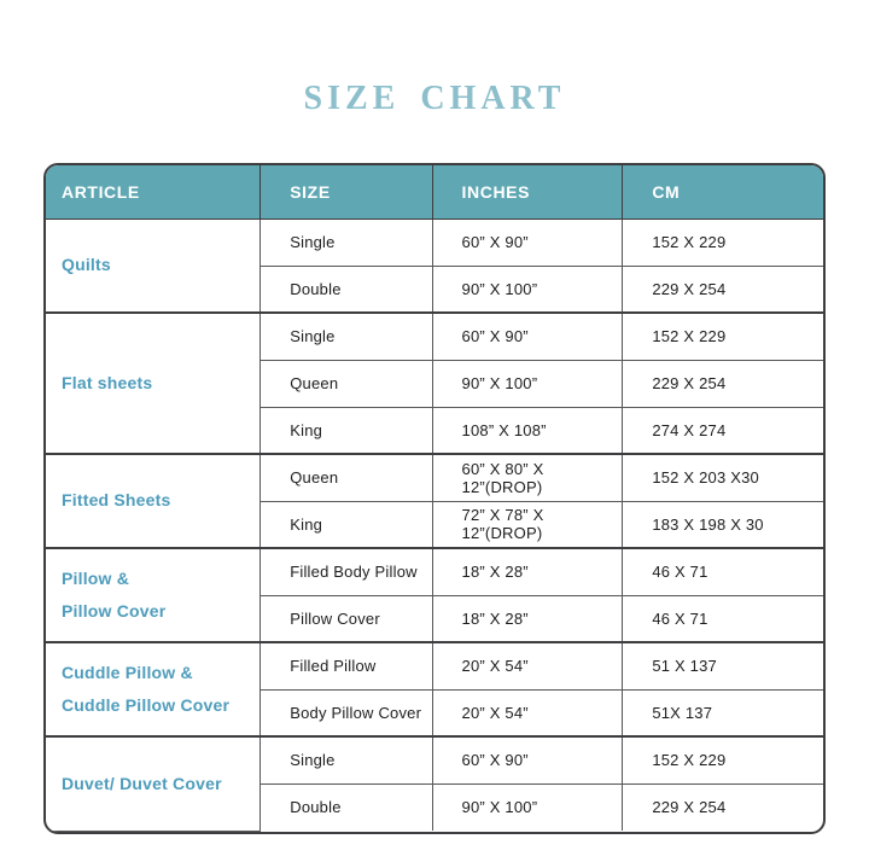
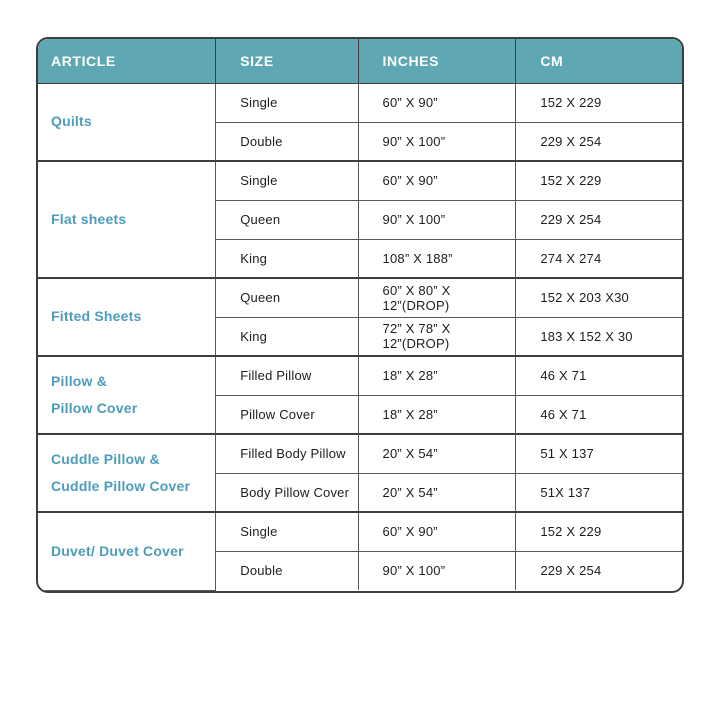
- SIZE CHART
  ARTICLE	SIZE	INCHES	CM
  Quilts	Single	60” X 90”	152 X 229
  Double	90” X 100”	229 X 254
  Flat sheets	Single	60” X 90”	152 X 229
  Queen	90” X 100”	229 X 254
- King	108” X 108”	274 X 274
+ King	108” X 188”	274 X 274
  Fitted Sheets	Queen	60” X 80” X 12”(DROP)	152 X 203 X30
- King	72” X 78” X 12”(DROP)	183 X 198 X 30
+ King	72” X 78” X 12”(DROP)	183 X 152 X 30
- Pillow & Pillow Cover	Filled Body Pillow	18” X 28”	46 X 71
+ Pillow & Pillow Cover	Filled Pillow	18” X 28”	46 X 71
  Pillow Cover	18” X 28”	46 X 71
- Cuddle Pillow & Cuddle Pillow Cover	Filled Pillow	20” X 54”	51 X 137
+ Cuddle Pillow & Cuddle Pillow Cover	Filled Body Pillow	20” X 54”	51 X 137
  Body Pillow Cover	20” X 54”	51X 137
  Duvet/ Duvet Cover	Single	60” X 90”	152 X 229
  Double	90” X 100”	229 X 254
